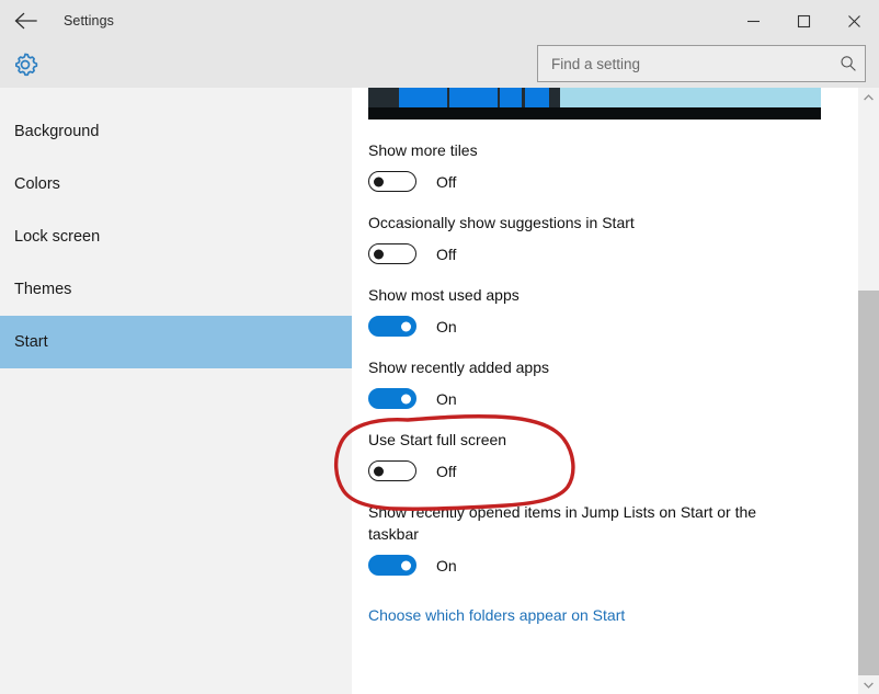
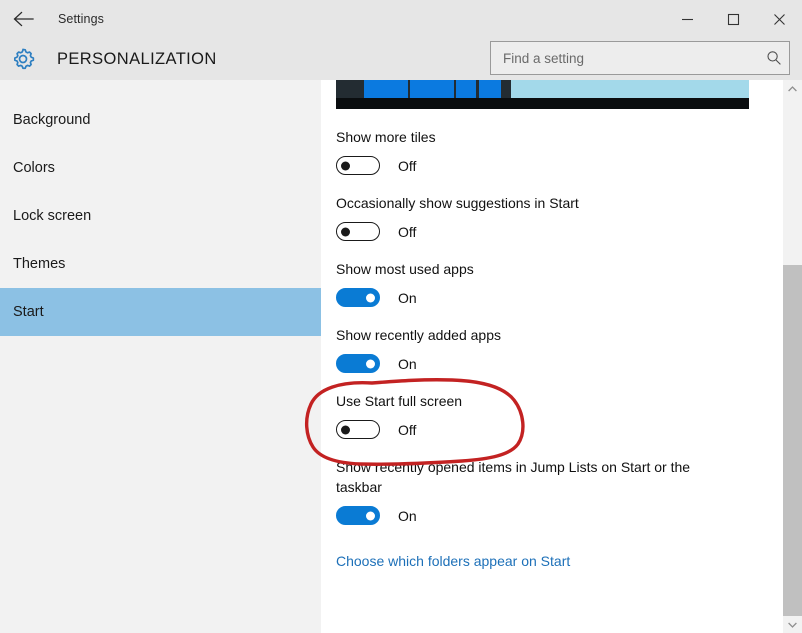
  Settings
+ PERSONALIZATION
  Find a setting
  Background
  Colors
  Lock screen
  Themes
  Start
  Show more tiles
  Off
  Occasionally show suggestions in Start
  Off
  Show most used apps
  On
  Show recently added apps
  On
  Use Start full screen
  Off
  Show recently opened items in Jump Lists on Start or the taskbar
  On
  Choose which folders appear on Start
